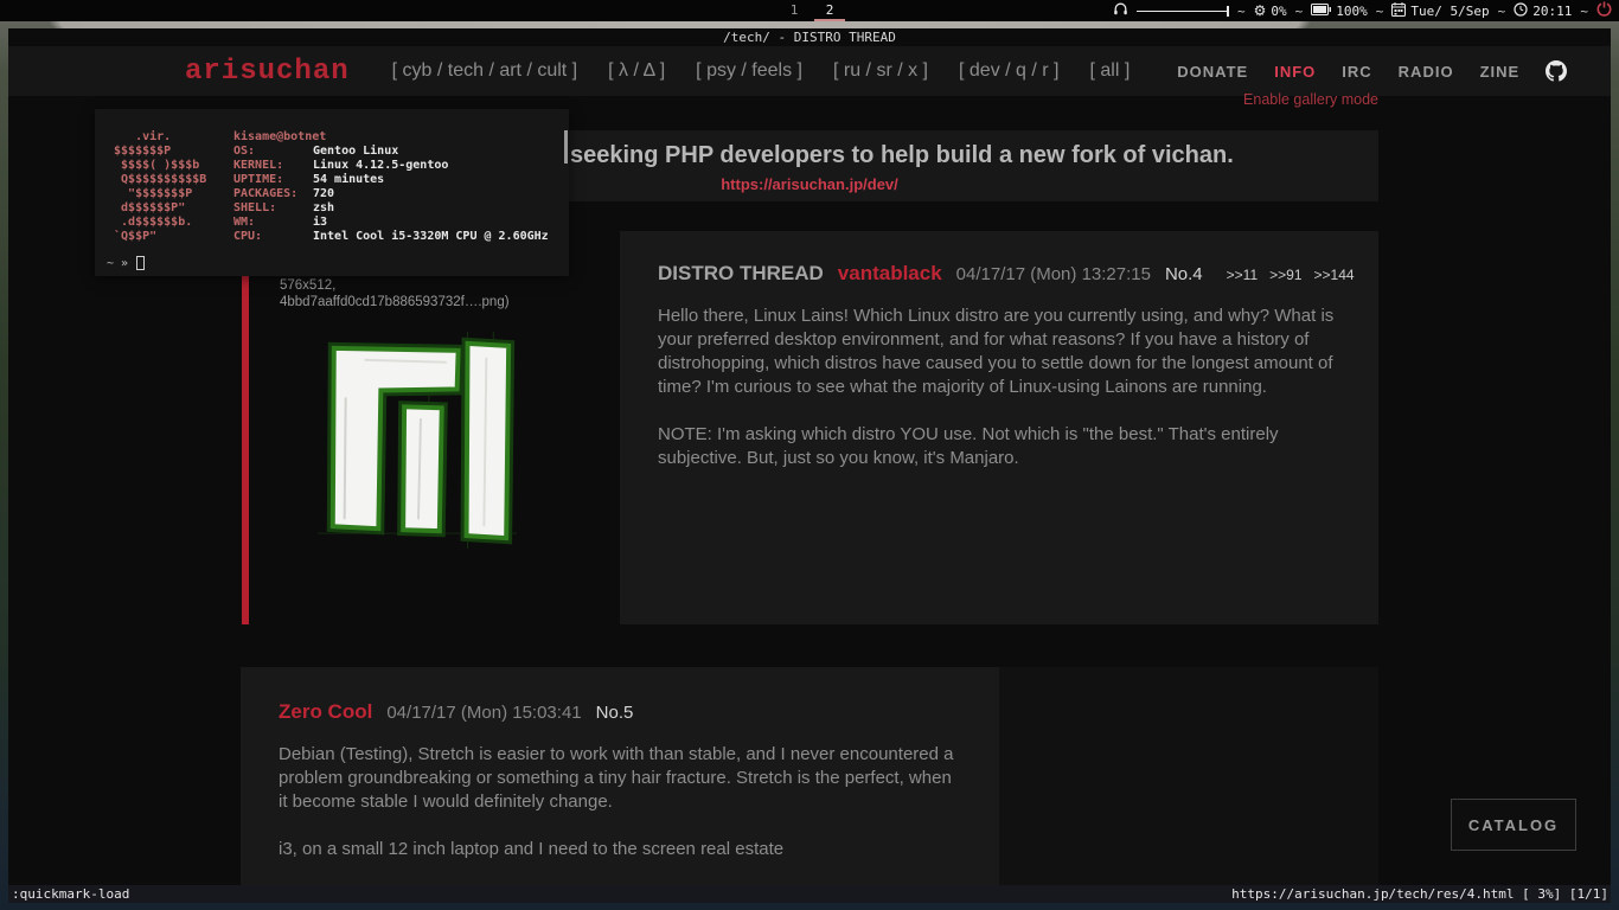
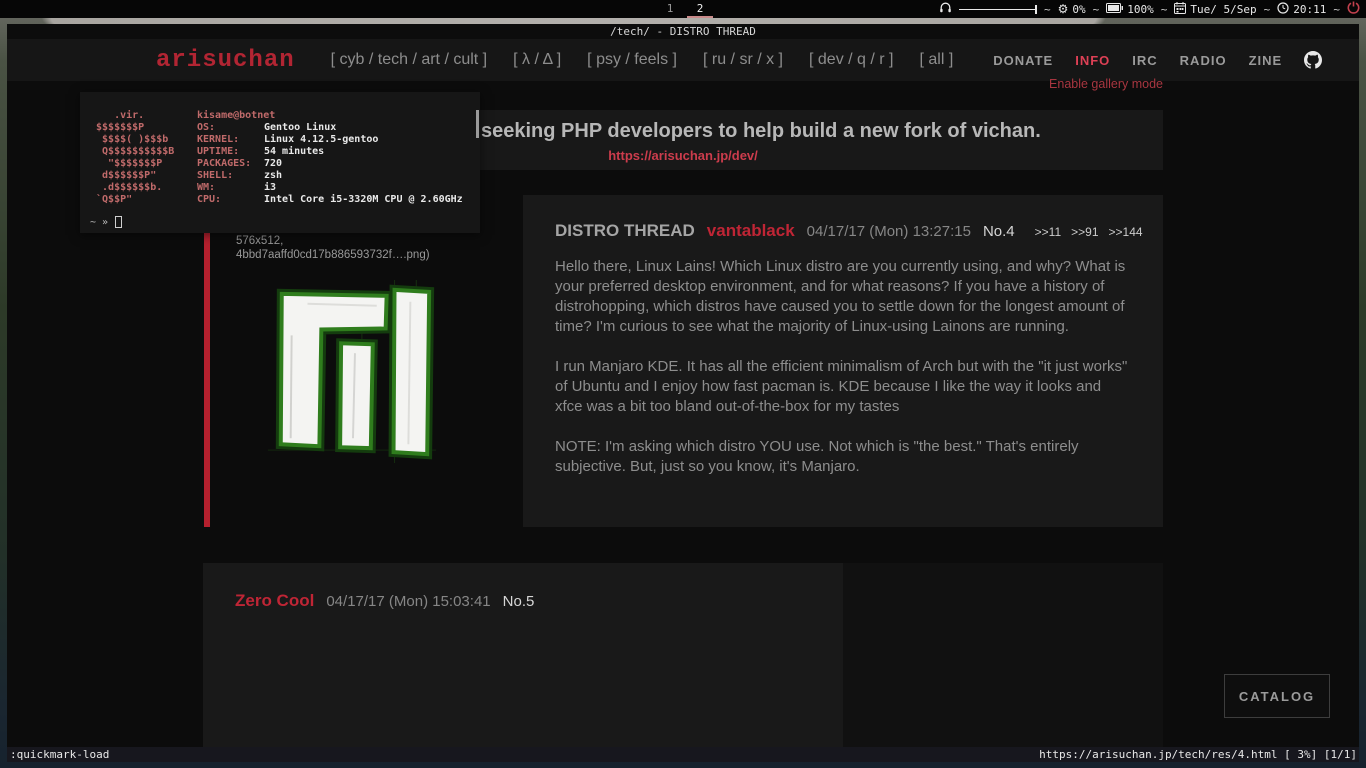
  1
  2
  ~
  ⚙
  0%
  ~
  100%
  ~
  Tue/ 5/Sep
  ~
  20:11
  ~
  /tech/ - DISTRO THREAD
  arisuchan
  [ cyb / tech / art / cult ]
  [ λ / Δ ]
  [ psy / feels ]
  [ ru / sr / x ]
  [ dev / q / r ]
  [ all ]
  DONATE
  INFO
  IRC
  RADIO
  ZINE
  Enable gallery mode
  seeking PHP developers to help build a new fork of vichan.
  https://arisuchan.jp/dev/
  576x512, 4bbd7aaffd0cd17b886593732f….png)
  DISTRO THREAD
  vantablack
  04/17/17 (Mon) 13:27:15
  No.4
  >>11
  >>91
  >>144
  Hello there, Linux Lains! Which Linux distro are you currently using, and why? What is your preferred desktop environment, and for what reasons? If you have a history of distrohopping, which distros have caused you to settle down for the longest amount of time? I'm curious to see what the majority of Linux-using Lainons are running.
+ I run Manjaro KDE. It has all the efficient minimalism of Arch but with the "it just works" of Ubuntu and I enjoy how fast pacman is. KDE because I like the way it looks and xfce was a bit too bland out-of-the-box for my tastes
  NOTE: I'm asking which distro YOU use. Not which is "the best." That's entirely subjective. But, just so you know, it's Manjaro.
  Zero Cool
  04/17/17 (Mon) 15:03:41
  No.5
- Debian (Testing), Stretch is easier to work with than stable, and I never encountered a problem groundbreaking or something a tiny hair fracture. Stretch is the perfect, when it become stable I would definitely change.
- i3, on a small 12 inch laptop and I need to the screen real estate
  CATALOG
  .vir.
  $$$$$$$P
  $$$$( )$$$b
  Q$$$$$$$$$$B
  "$$$$$$$P
  d$$$$$$P"
  .d$$$$$$b.
  `Q$$P"
  kisame@botnet
  OS:
  Gentoo Linux
  KERNEL:
  Linux 4.12.5-gentoo
  UPTIME:
  54 minutes
  PACKAGES:
  720
  SHELL:
  zsh
  WM:
  i3
  CPU:
- Intel Cool i5-3320M CPU @ 2.60GHz
+ Intel Core i5-3320M CPU @ 2.60GHz
  ~ »
  :quickmark-load
  https://arisuchan.jp/tech/res/4.html [ 3%] [1/1]
